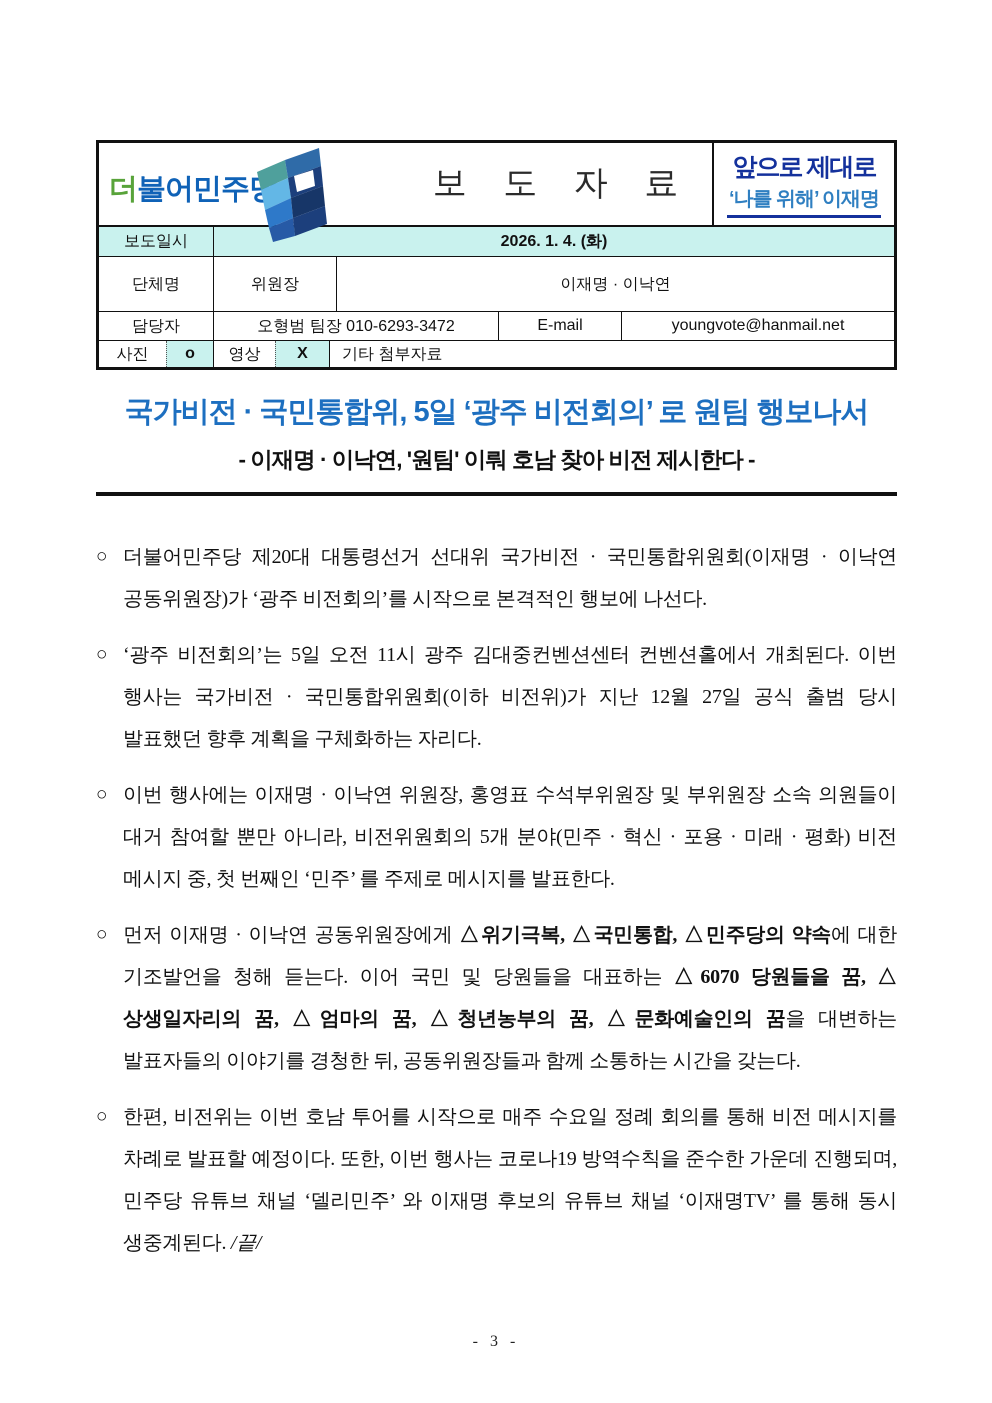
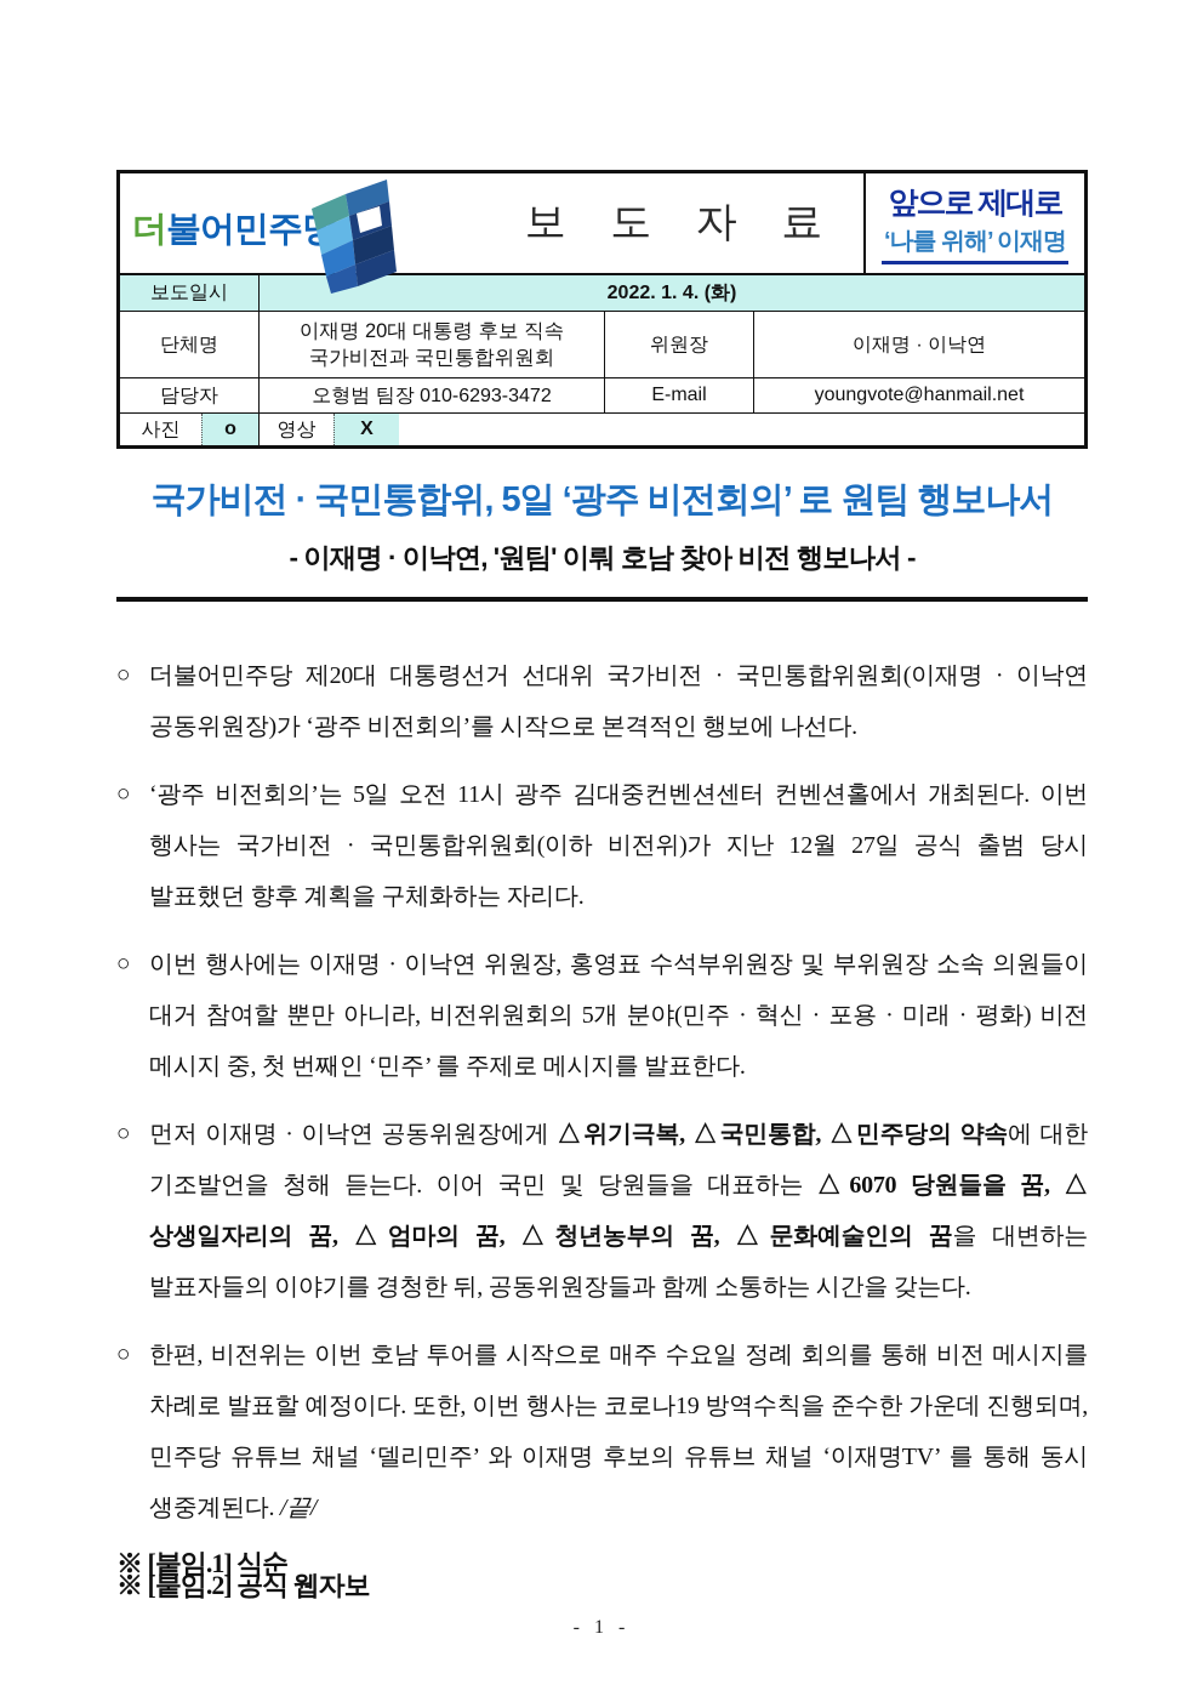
  더불어민주
  보 도 자 료
  앞으로 제대로
  ‘나를 위해’ 이재명
  보도일시
- 2026. 1. 4. (화)
+ 2022. 1. 4. (화)
  단체명
+ 이재명 20대 대통령 후보 직속
+ 국가비전과 국민통합위원회
  위원장
  이재명 · 이낙연
  담당자
  오형범 팀장 010-6293-3472
  E-mail
  youngvote@hanmail.net
  사진
  o
  영상
  X
- 기타 첨부자료
  국가비전 · 국민통합위, 5일 ‘광주 비전회의’ 로 원팀 행보나서
- - 이재명 · 이낙연, '원팀' 이뤄 호남 찾아 비전 제시한다 -
+ - 이재명 · 이낙연, '원팀' 이뤄 호남 찾아 비전 행보나서 -
  ○
  더불어민주당 제20대 대통령선거 선대위 국가비전 · 국민통합위원회(이재명 · 이낙연 공동위원장)가 ‘광주 비전회의’를 시작으로 본격적인 행보에 나선다.
  ○
  ‘광주 비전회의’는 5일 오전 11시 광주 김대중컨벤션센터 컨벤션홀에서 개최된다. 이번 행사는 국가비전 · 국민통합위원회(이하 비전위)가 지난 12월 27일 공식 출범 당시 발표했던 향후 계획을 구체화하는 자리다.
  ○
  이번 행사에는 이재명 · 이낙연 위원장, 홍영표 수석부위원장 및 부위원장 소속 의원들이 대거 참여할 뿐만 아니라, 비전위원회의 5개 분야(민주 · 혁신 · 포용 · 미래 · 평화) 비전 메시지 중, 첫 번째인 ‘민주’ 를 주제로 메시지를 발표한다.
  ○
  먼저 이재명 · 이낙연 공동위원장에게 △위기극복, △국민통합, △민주당의 약속에 대한 기조발언을 청해 듣는다. 이어 국민 및 당원들을 대표하는 △6070 당원들을 꿈, △상생일자리의 꿈, △엄마의 꿈, △청년농부의 꿈, △문화예술인의 꿈을 대변하는 발표자들의 이야기를 경청한 뒤, 공동위원장들과 함께 소통하는 시간을 갖는다.
  ○
  한편, 비전위는 이번 호남 투어를 시작으로 매주 수요일 정례 회의를 통해 비전 메시지를 차례로 발표할 예정이다. 또한, 이번 행사는 코로나19 방역수칙을 준수한 가운데 진행되며, 민주당 유튜브 채널 ‘델리민주’ 와 이재명 후보의 유튜브 채널 ‘이재명TV’ 를 통해 동시 생중계된다. /끝/
+ ※ [붙임.1] 식순
+ ※ [붙임.2] 공식 웹자보
- - 3 -
+ - 1 -
